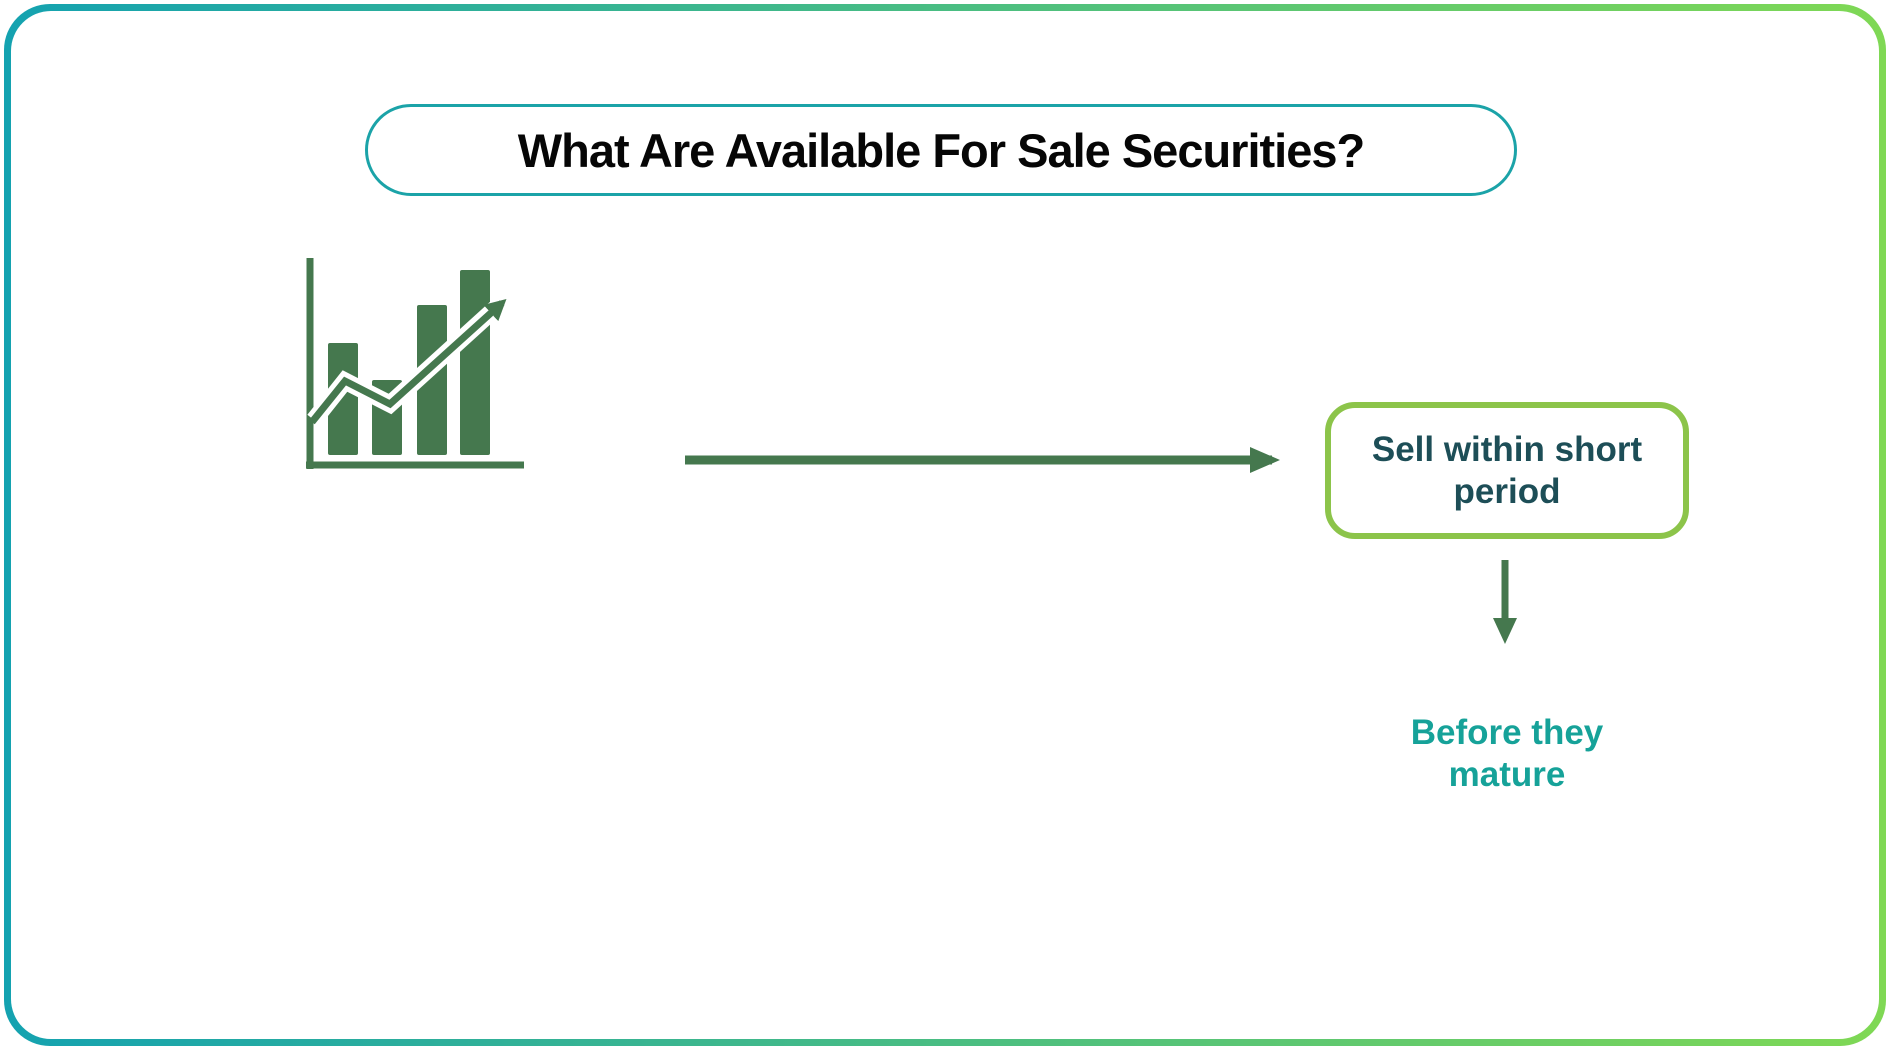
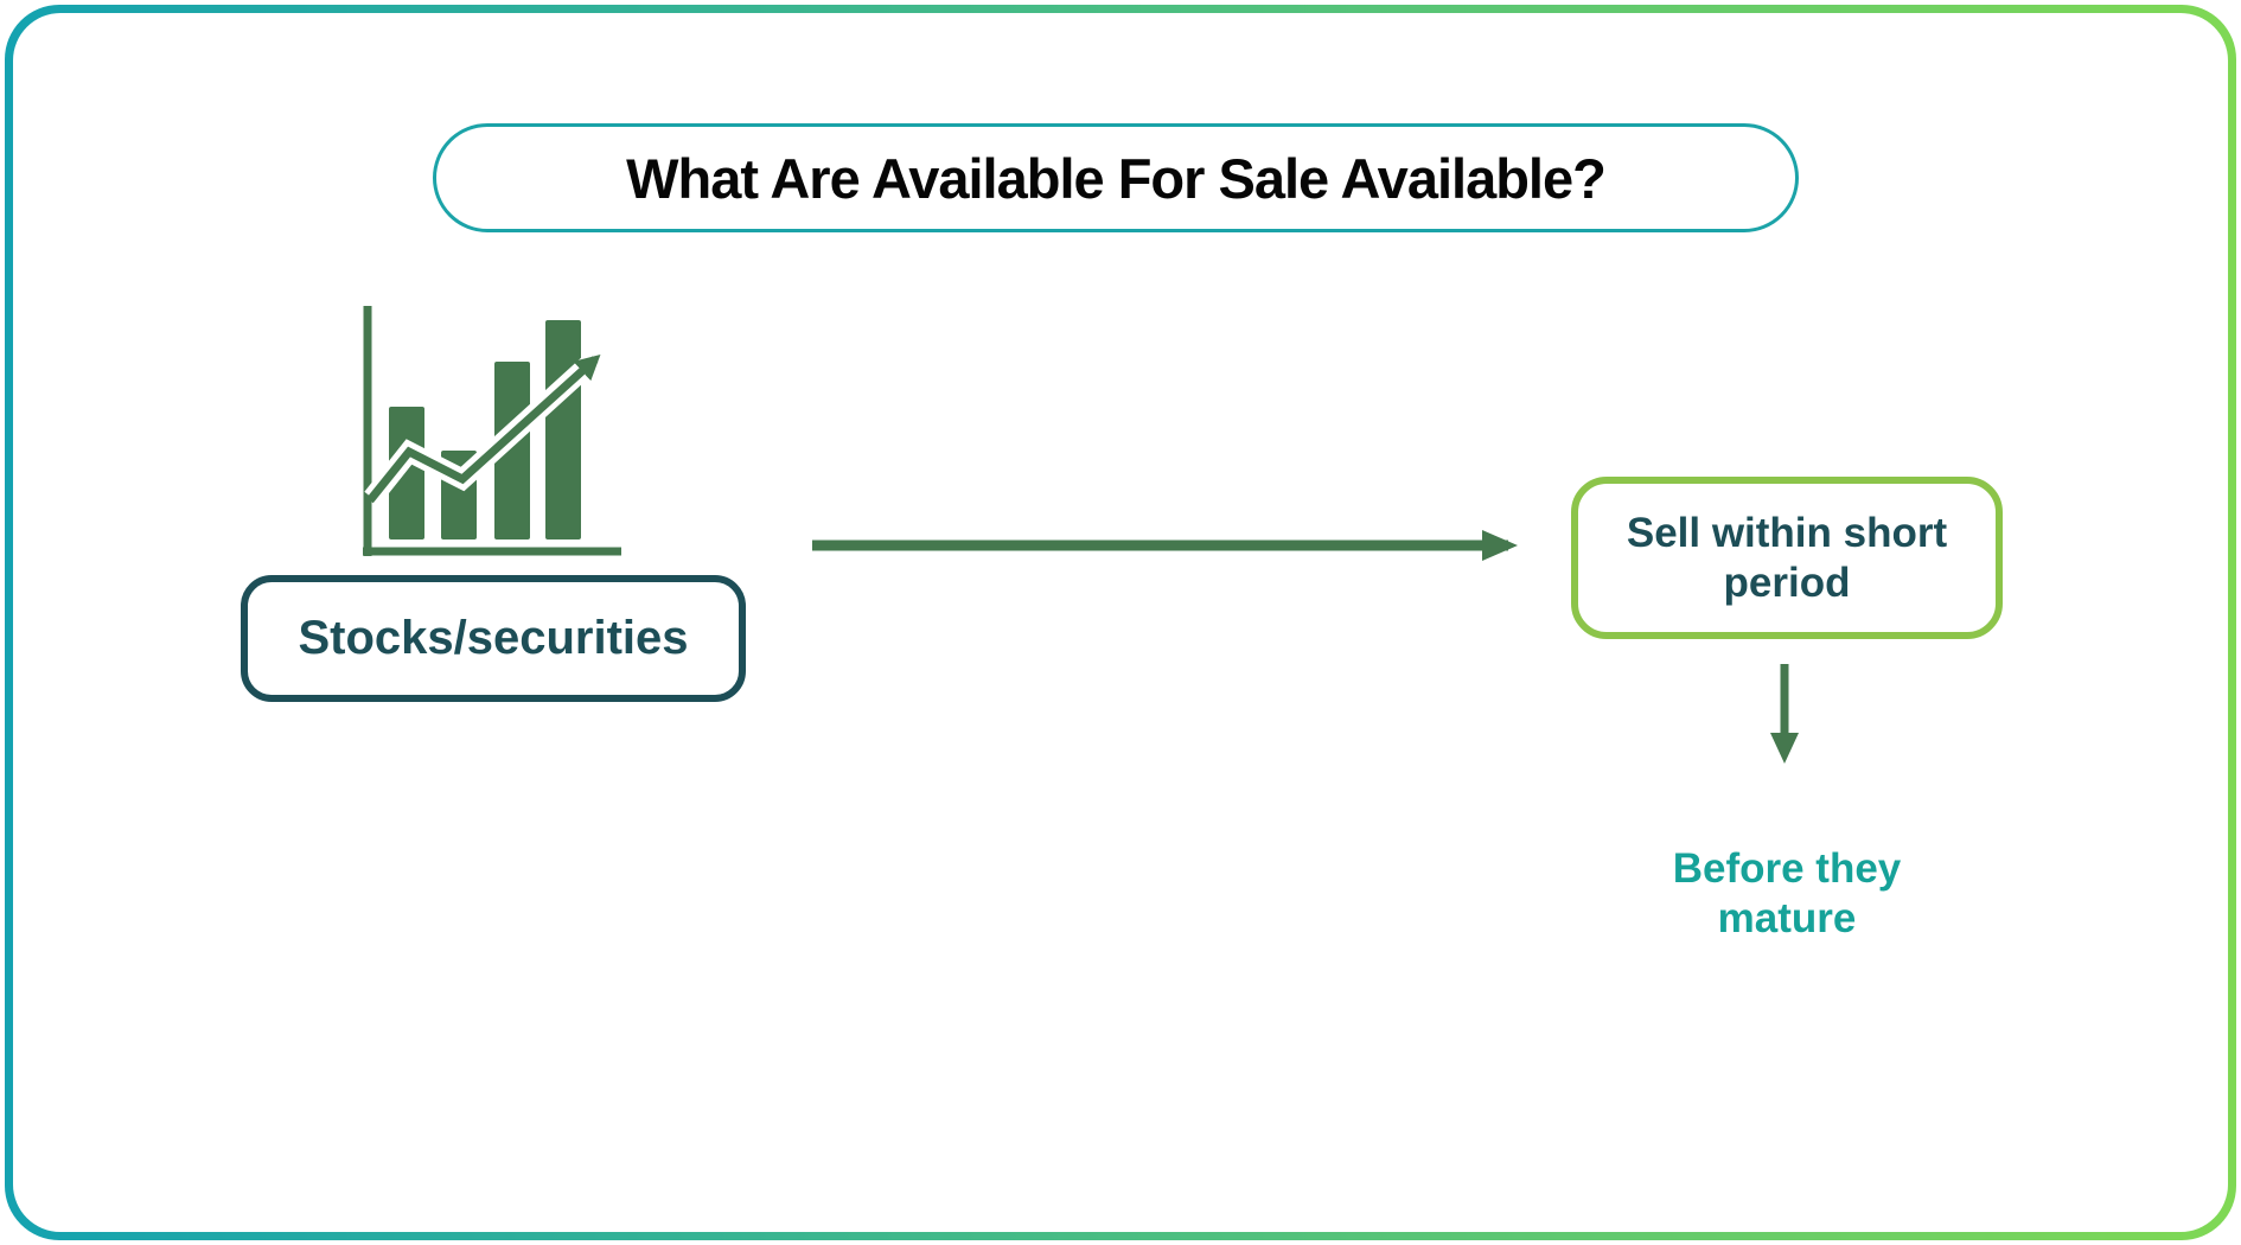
- What Are Available For Sale Securities?
+ What Are Available For Sale Available?
+ Stocks/securities
  Sell within short period
  Before they mature
